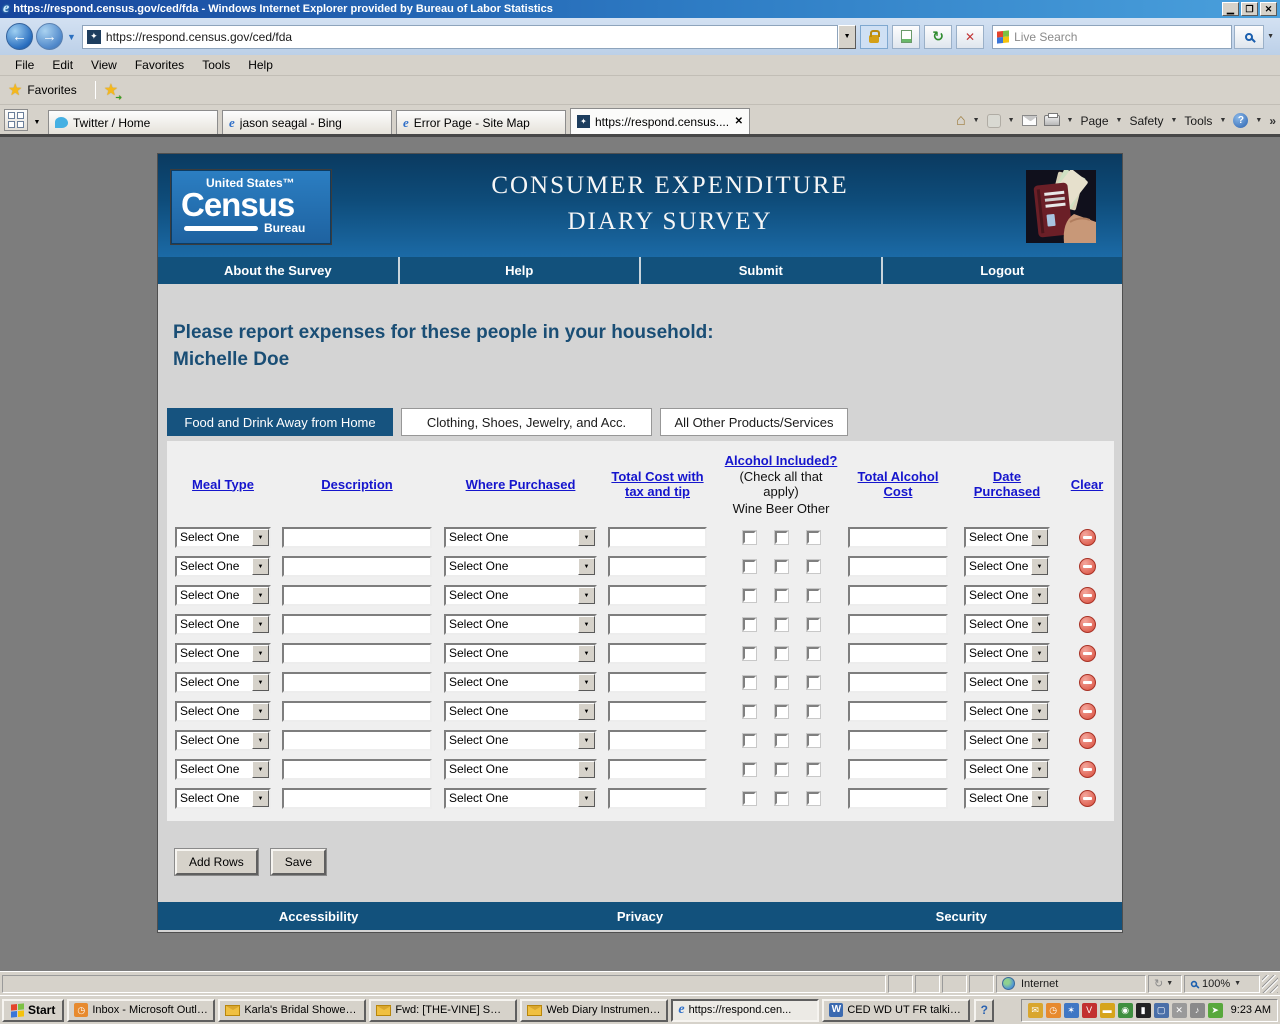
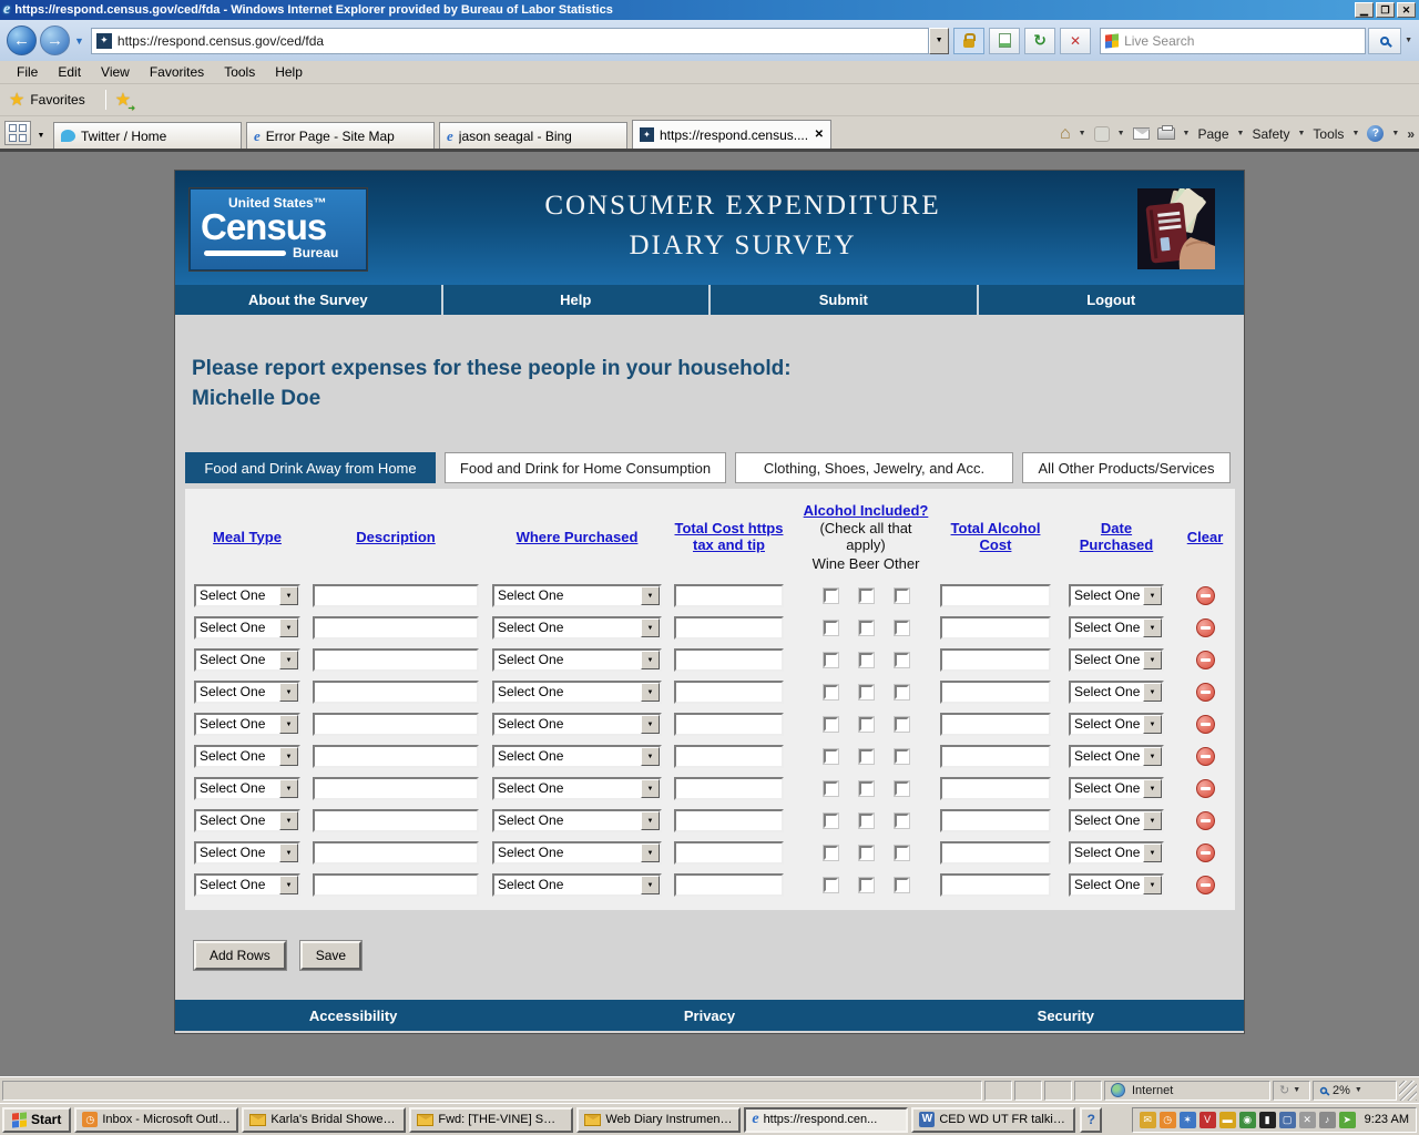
  e
  https://respond.census.gov/ced/fda - Windows Internet Explorer provided by Bureau of Labor Statistics
  ▁
  ❐
  ✕
  ←
  →
  ▼
  ✦
  https://respond.census.gov/ced/fda
  ↻
  ✕
  Live Search
  File
  Edit
  View
  Favorites
  Tools
  Help
  ★
  Favorites
  ★
  Twitter / Home
  e
- jason seagal - Bing
+ Error Page - Site Map
  e
- Error Page - Site Map
+ jason seagal - Bing
  ✦
  https://respond.census....
  ✕
  ⌂
  Page
  Safety
  Tools
  ?
  »
  United States™
  Census
  Bureau
  CONSUMER EXPENDITURE
  DIARY SURVEY
  About the Survey
  Help
  Submit
  Logout
  Please report expenses for these people in your household:
  Michelle Doe
  Food and Drink Away from Home
+ Food and Drink for Home Consumption
  Clothing, Shoes, Jewelry, and Acc.
  All Other Products/Services
  Meal Type
  Description
  Where Purchased
- Total Cost with tax and tip
+ Total Cost https tax and tip
  Alcohol Included?
  (Check all that apply)
  Wine Beer Other
  Total Alcohol Cost
  Date Purchased
  Clear
  Select One
  Select One
  Select One
  Select One
  Select One
  Select One
  Select One
  Select One
  Select One
  Select One
  Select One
  Select One
  Select One
  Select One
  Select One
  Select One
  Select One
  Select One
  Select One
  Select One
  Select One
  Select One
  Select One
  Select One
  Select One
  Select One
  Select One
  Select One
  Select One
  Select One
  Add Rows
  Save
  Accessibility
  Privacy
  Security
  Internet
  ↻
- 100%
+ 2%
  Start
  ◷
  Inbox - Microsoft Outloo
  Karla's Bridal Shower b
  Fwd: [THE-VINE] SWA.
  Web Diary Instrument ..
  e
  https://respond.cen...
  W
  CED WD UT FR talking
  ?
  ✉
  ◷
  ✶
  V
  ▬
  ◉
  ▮
  ▢
  ✕
  ♪
  ➤
  9:23 AM
